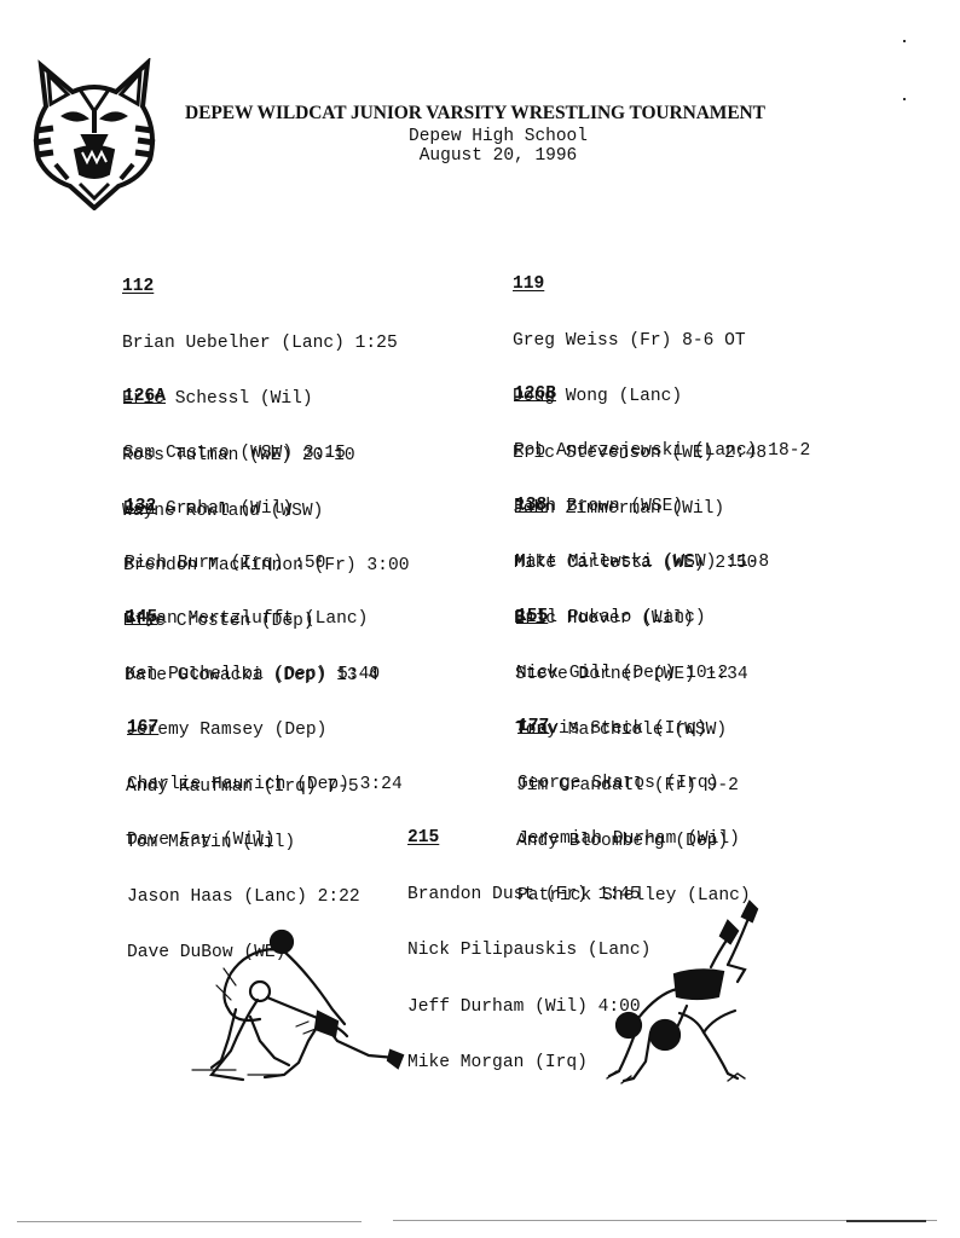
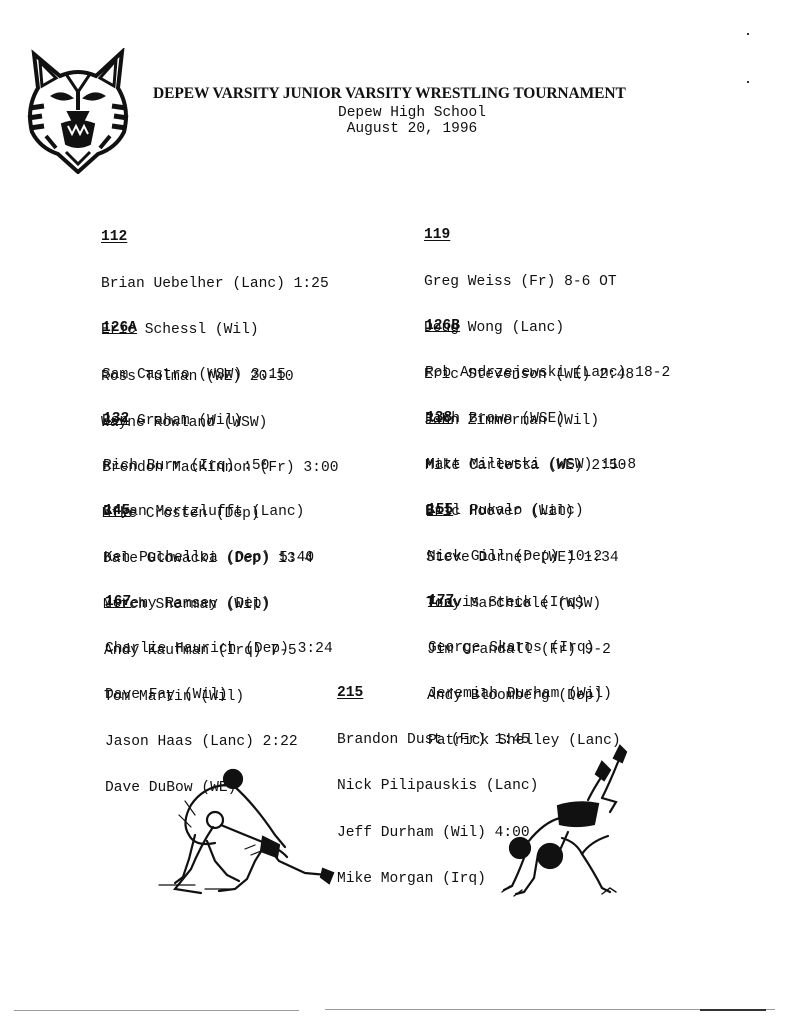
- DEPEW WILDCAT JUNIOR VARSITY WRESTLING TOURNAMENT
+ DEPEW VARSITY JUNIOR VARSITY WRESTLING TOURNAMENT
  Depew High School
  August 20, 1996
  112
  Brian Uebelher (Lanc) 1:25
  Eric Schessl (Wil)
  Ross Tulman (WE) 20-10
  Wayne Rowland (WSW)
  119
  Greg Weiss (Fr) 8-6 OT
  Doug Wong (Lanc)
  Eric Stevenson (WE) 2:48
  John Zimmerman (Wil)
  126A
  Sam Castro (WSW) 3:15
  Ben Graham (Wil)
  Brendon MacKinnon (Fr) 3:00
  Mike Crosten (Dep)
  126B
  Rob Andrzejewski (Lanc) 18-2
  Rich Brown (WSE)
  Mike Carletta (WE) 2:50
  Eric Hoover (Wil)
  132
  Rich Burr (Irq) :50
  Bryan Mertzlufft (Lanc)
  Dale Glowacki (Dep) 13-4
+ Mitch Sherman (Wil)
  138
  Matt Milewski (WSW) 11-8
  Bill Pukalo (Lanc)
  Steve Dorner (WE) 1:34
  Tony Marchiole (WSW)
  145
  Ken Puchelloa (Dep) 5:40
  Jeremy Ramsey (Dep)
  Andy Kaufman (Irq) 7-5
  Tom Martin (Wil)
  155
  Nick Gill (Dep) 10-2
  Travis Steck (Irq)
  Jim Crandall (Fr) 9-2
  Andy Bloomberg (Dep)
  167
  Charlie Haurich (Dep) 3:24
  Dave Fay (Wil)
  Jason Haas (Lanc) 2:22
  Dave DuBow (E
  177
  George Skaros (Irq)
  Jeremiah Durham (Wil)
  Patrick Shelley (Lanc)
  215
  Brandon Dust (Fr) 1:45
  Nick Pilipauskis (Lanc)
  Jeff Durham (Wil) 4:00
  Mike Morgan (Irq)
